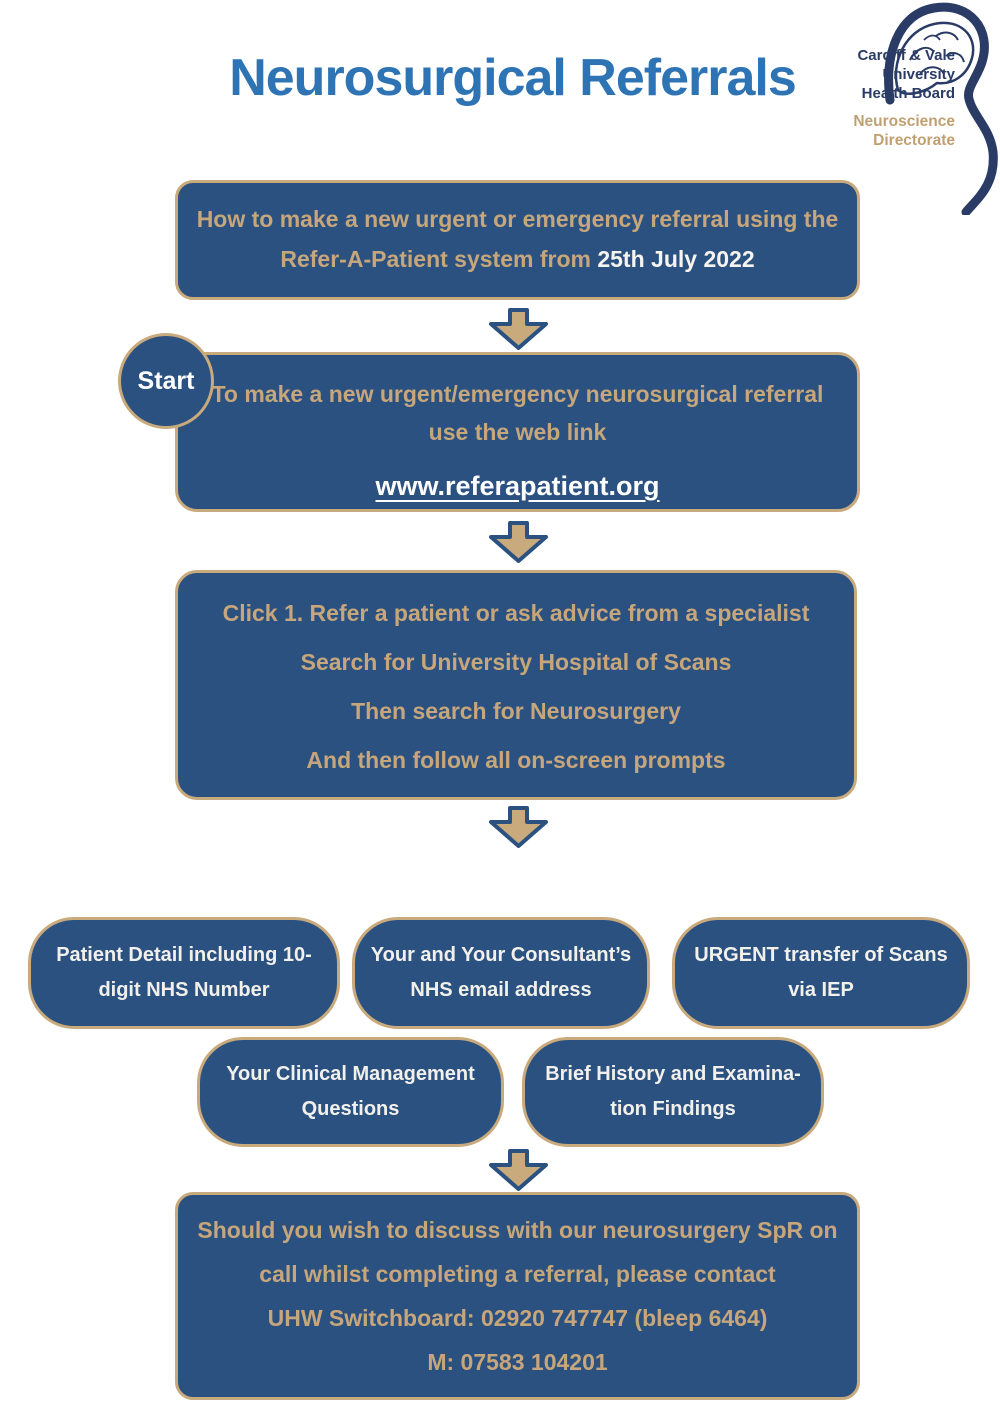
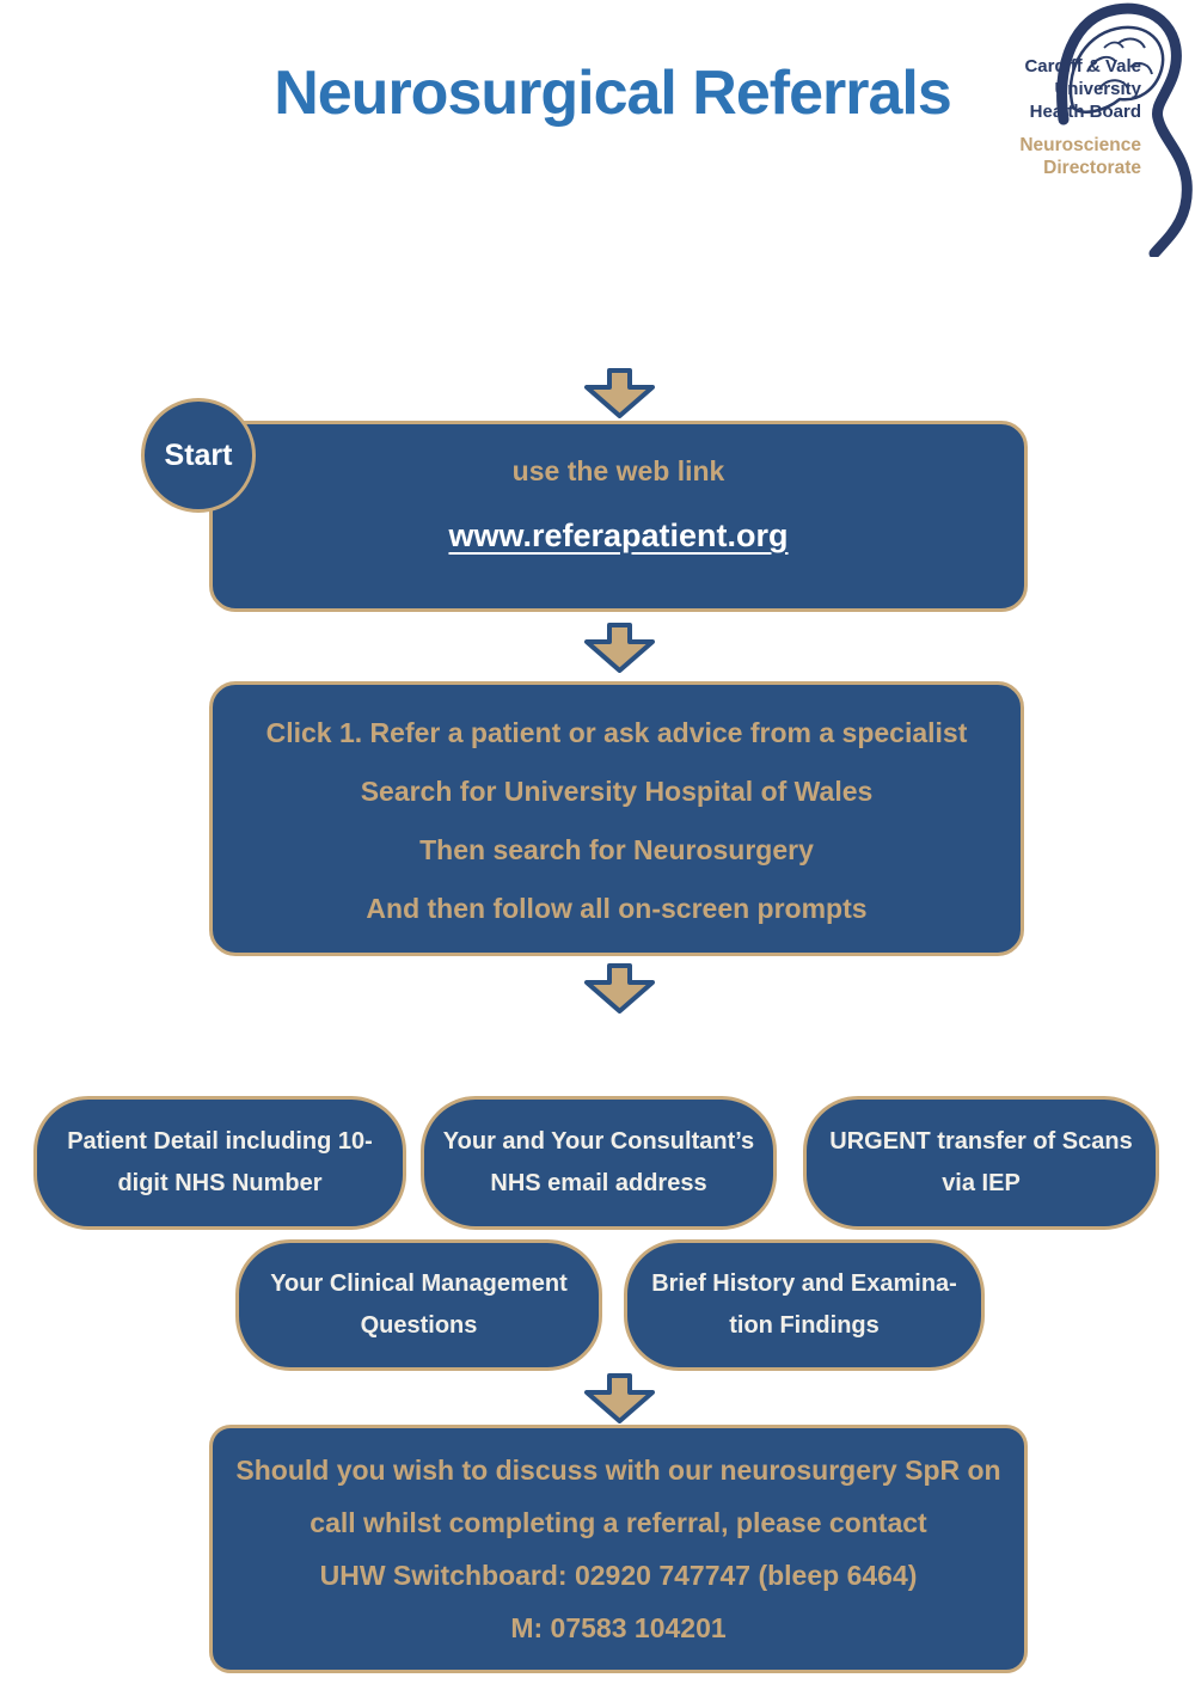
  Neurosurgical Referrals
  Cardiff & Vale
  University
  Health Board
  Neuroscience
  Directorate
- How to make a new urgent or emergency referral using the
- Refer-A-Patient system from 25th July 2022
  Start
- To make a new urgent/emergency neurosurgical referral
  use the web link
  www.referapatient.org
  Click 1. Refer a patient or ask advice from a specialist
- Search for University Hospital of Scans
+ Search for University Hospital of Wales
  Then search for Neurosurgery
  And then follow all on-screen prompts
  Patient Detail including 10-
  digit NHS Number
  Your and Your Consultant’s
  NHS email address
  URGENT transfer of Scans
  via IEP
  Your Clinical Management
  Questions
  Brief History and Examina-
  tion Findings
  Should you wish to discuss with our neurosurgery SpR on
  call whilst completing a referral, please contact
  UHW Switchboard: 02920 747747 (bleep 6464)
  M: 07583 104201
